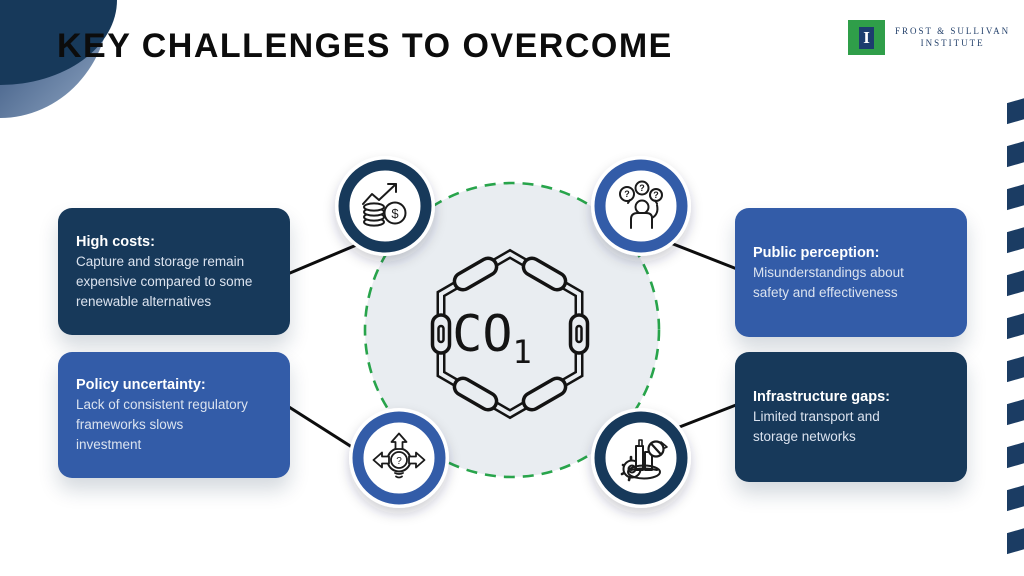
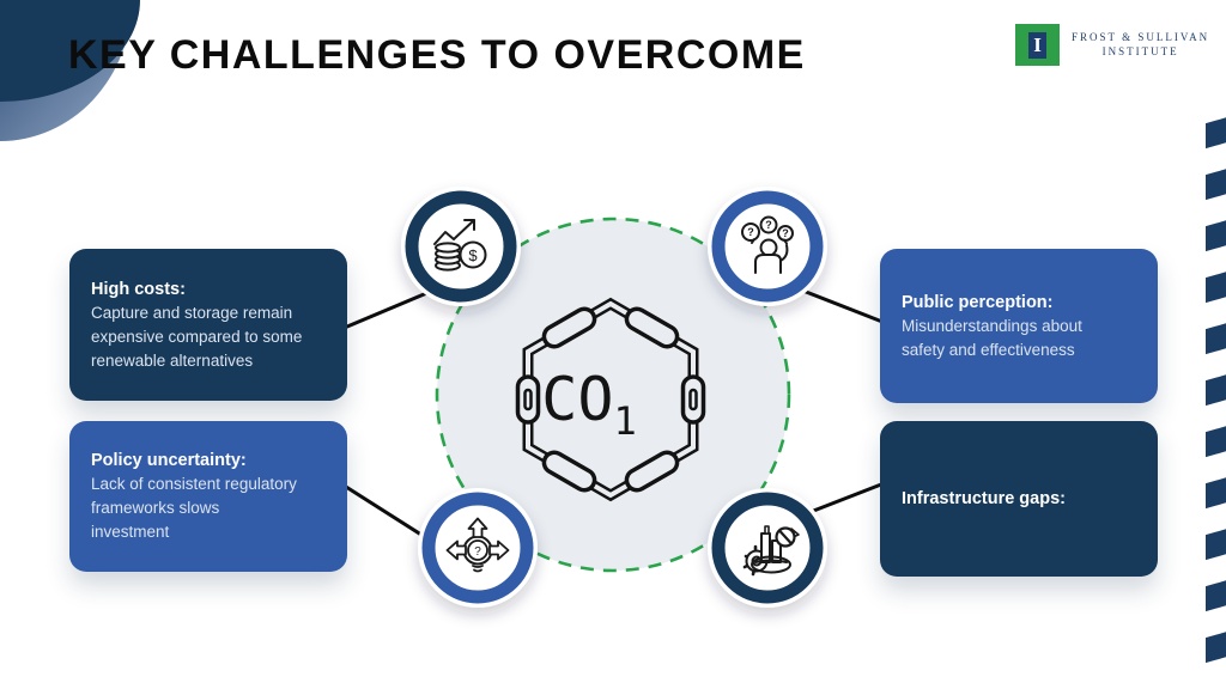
  KEY CHALLENGES TO OVERCOME
  I
  FROST & SULLIVAN
  INSTITUTE
  CO1
  $
  ?
  ?
  ?
  ?
  High costs:
  Capture and storage remain
  expensive compared to some
  renewable alternatives
  Policy uncertainty:
  Lack of consistent regulatory
  frameworks slows
  investment
  Public perception:
  Misunderstandings about
  safety and effectiveness
  Infrastructure gaps:
- Limited transport and
- storage networks
